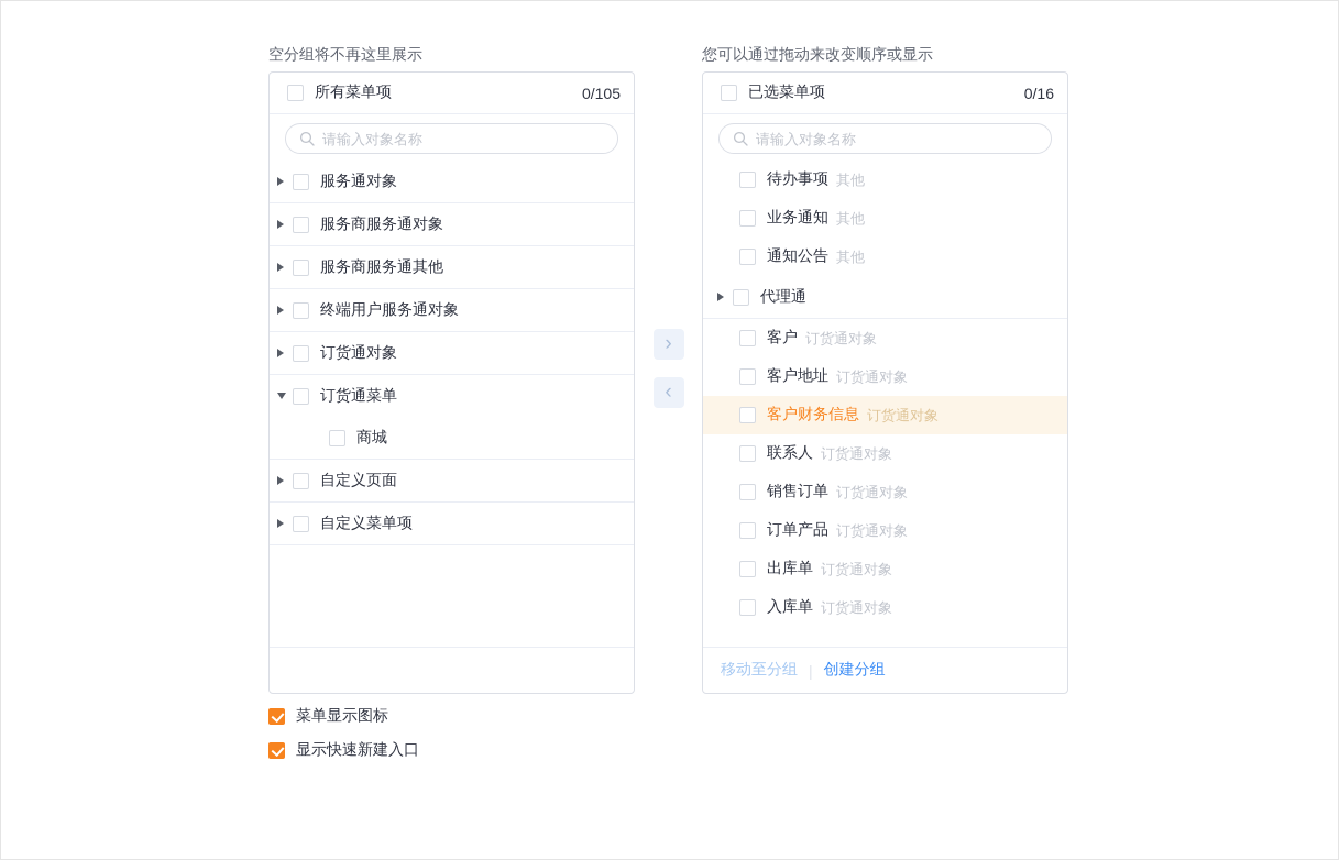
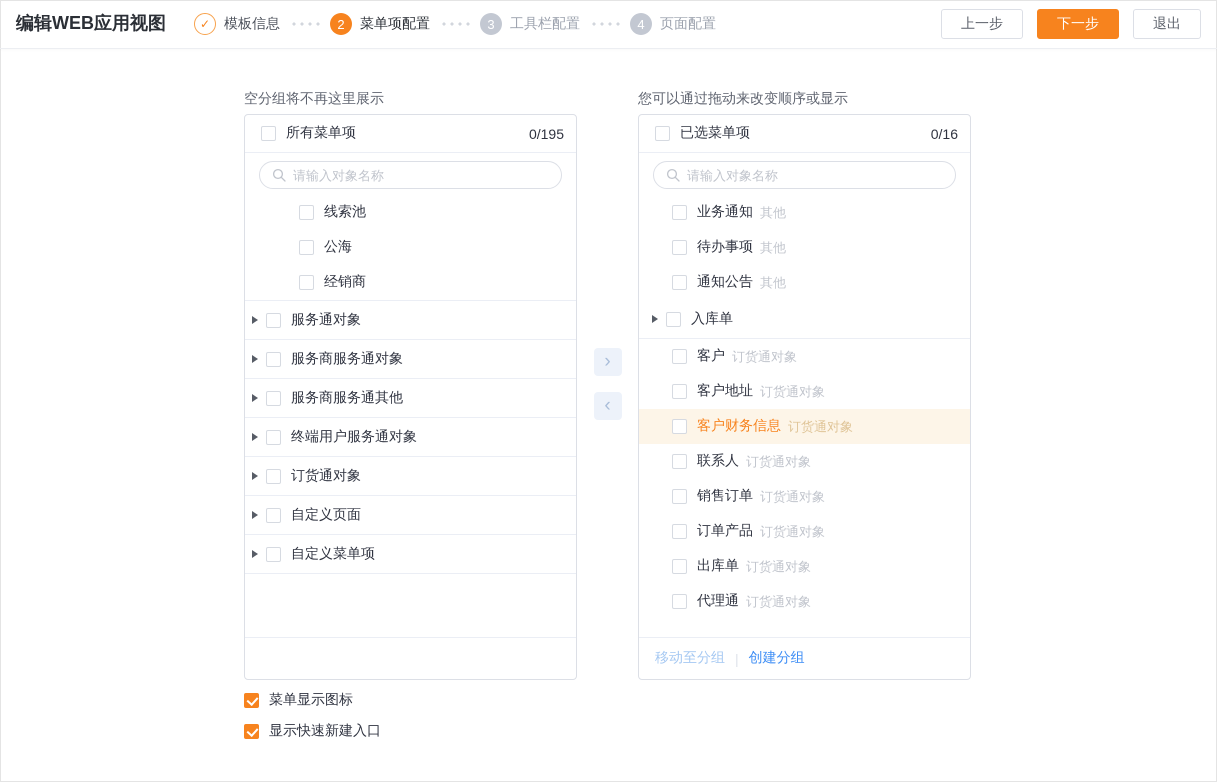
+ 编辑WEB应用视图
+ ✓
+ 模板信息
+ 2
+ 菜单项配置
+ 3
+ 工具栏配置
+ 4
+ 页面配置
+ 上一步
+ 下一步
+ 退出
  空分组将不再这里展示
  所有菜单项
- 0/105
+ 0/195
  请输入对象名称
+ 线索池
+ 公海
+ 经销商
  服务通对象
  服务商服务通对象
  服务商服务通其他
  终端用户服务通对象
  订货通对象
- 订货通菜单
- 商城
  自定义页面
  自定义菜单项
  ›
  ‹
  您可以通过拖动来改变顺序或显示
  已选菜单项
  0/16
  请输入对象名称
- 待办事项
+ 业务通知
  其他
- 业务通知
+ 待办事项
  其他
  通知公告
  其他
- 代理通
+ 入库单
  客户
  订货通对象
  客户地址
  订货通对象
  客户财务信息
  订货通对象
  联系人
  订货通对象
  销售订单
  订货通对象
  订单产品
  订货通对象
  出库单
  订货通对象
- 入库单
+ 代理通
  订货通对象
  移动至分组
  |
  创建分组
  菜单显示图标
  显示快速新建入口
